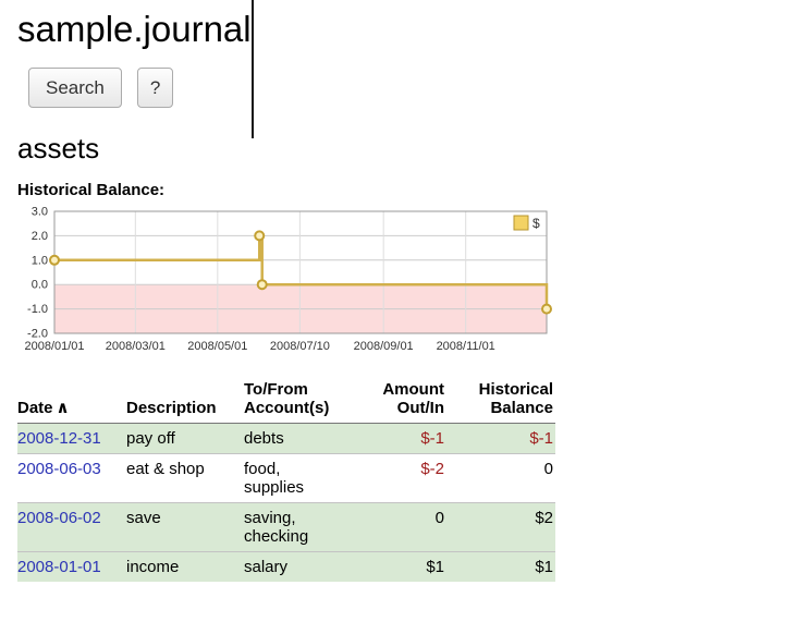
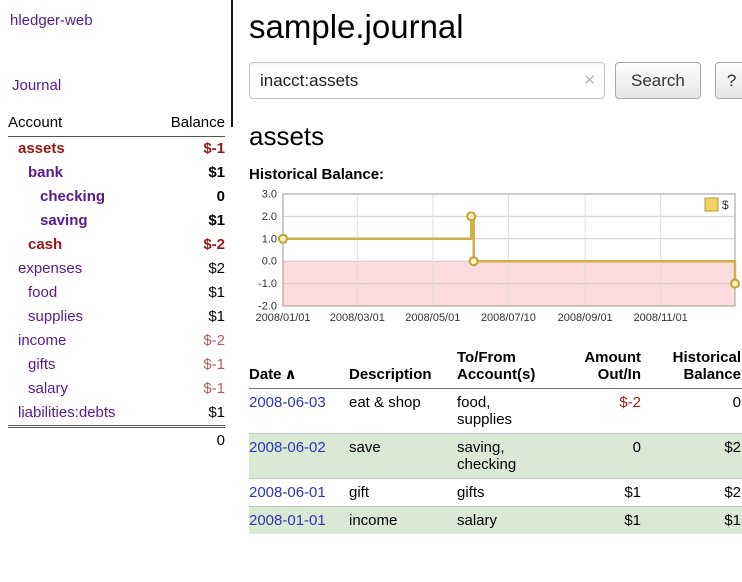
+ hledger-web
+ Journal
+ Account	Balance
+ assets	$-1
+ bank	$1
+ checking	0
+ saving	$1
+ cash	$-2
+ expenses	$2
+ food	$1
+ supplies	$1
+ income	$-2
+ gifts	$-1
+ salary	$-1
+ liabilities:debts	$1
+ 	0
  sample.journal
+ inacct:assets
+ ✕
  Search
  ?
  assets
  Historical Balance:
  3.0
  2.0
  1.0
  0.0
  -1.0
  -2.0
  2008/01/01
  2008/03/01
  2008/05/01
  2008/07/10
  2008/09/01
  2008/11/01
  $
  Date ∧	Description	To/From Account(s)	Amount Out/In	Historical Balance
- 2008-12-31	pay off	debts	$-1	$-1
  2008-06-03	eat & shop	food, supplies	$-2	0
  2008-06-02	save	saving, checking	0	$2
+ 2008-06-01	gift	gifts	$1	$2
  2008-01-01	income	salary	$1	$1
